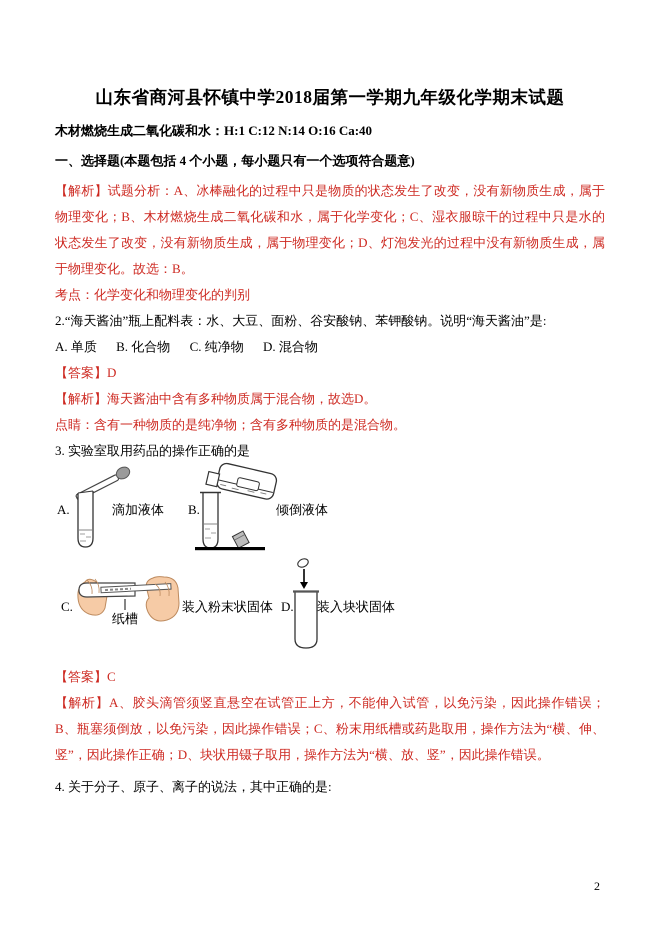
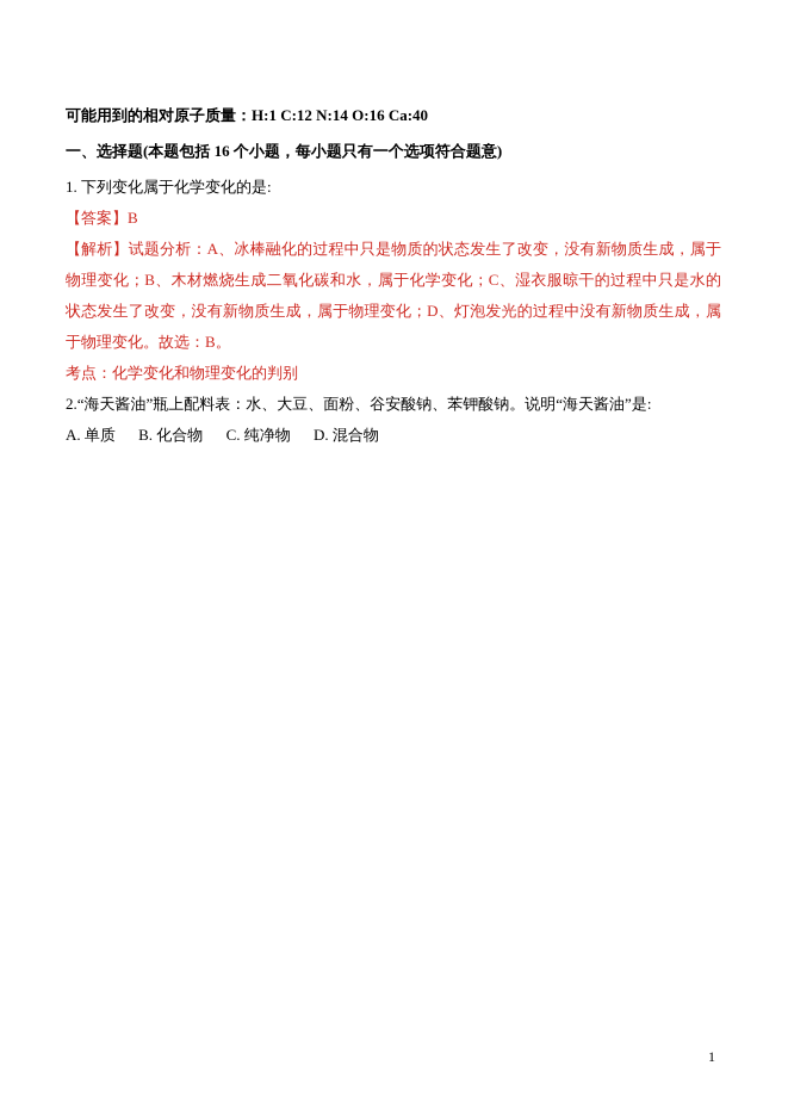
- 山东省商河县怀镇中学2018届第一学期九年级化学期末试题
- 木材燃烧生成二氧化碳和水：H:1 C:12 N:14 O:16 Ca:40
+ 可能用到的相对原子质量：H:1 C:12 N:14 O:16 Ca:40
- 一、选择题(本题包括 4 个小题，每小题只有一个选项符合题意)
+ 一、选择题(本题包括 16 个小题，每小题只有一个选项符合题意)
+ 1. 下列变化属于化学变化的是:
+ 【答案】B
  【解析】试题分析：A、冰棒融化的过程中只是物质的状态发生了改变，没有新物质生成，属于物理变化；B、木材燃烧生成二氧化碳和水，属于化学变化；C、湿衣服晾干的过程中只是水的状态发生了改变，没有新物质生成，属于物理变化；D、灯泡发光的过程中没有新物质生成，属于物理变化。故选：B。
  考点：化学变化和物理变化的判别
  2.“海天酱油”瓶上配料表：水、大豆、面粉、谷安酸钠、苯钾酸钠。说明“海天酱油”是:
  A. 单质 B. 化合物 C. 纯净物 D. 混合物
- 【答案】D
- 【解析】海天酱油中含有多种物质属于混合物，故选D。
- 点睛：含有一种物质的是纯净物；含有多种物质的是混合物。
- 3. 实验室取用药品的操作正确的是
- A.
- 滴加液体
- B.
- 倾倒液体
- C.
- 纸槽
- 装入粉末状固体
- D.
- 装入块状固体
- 【答案】C
- 【解析】A、胶头滴管须竖直悬空在试管正上方，不能伸入试管，以免污染，因此操作错误；B、瓶塞须倒放，以免污染，因此操作错误；C、粉末用纸槽或药匙取用，操作方法为“横、伸、竖”，因此操作正确；D、块状用镊子取用，操作方法为“横、放、竖”，因此操作错误。
- 4. 关于分子、原子、离子的说法，其中正确的是:
- 2
+ 1
